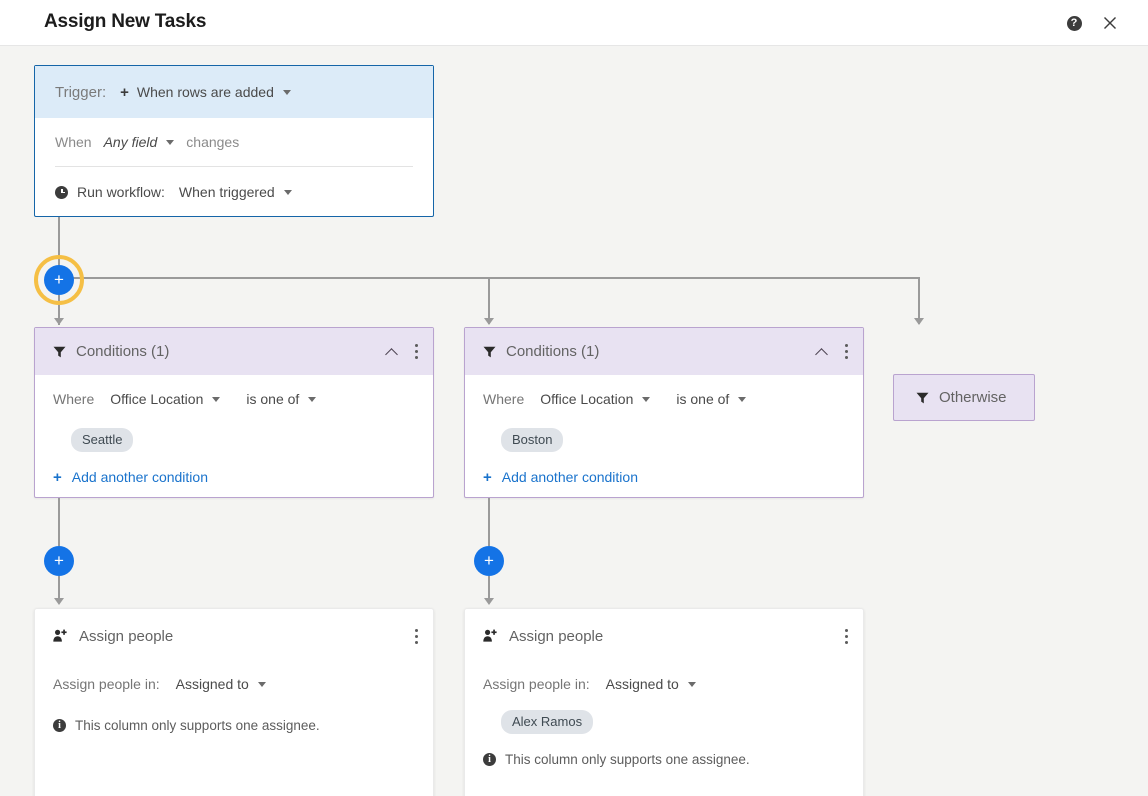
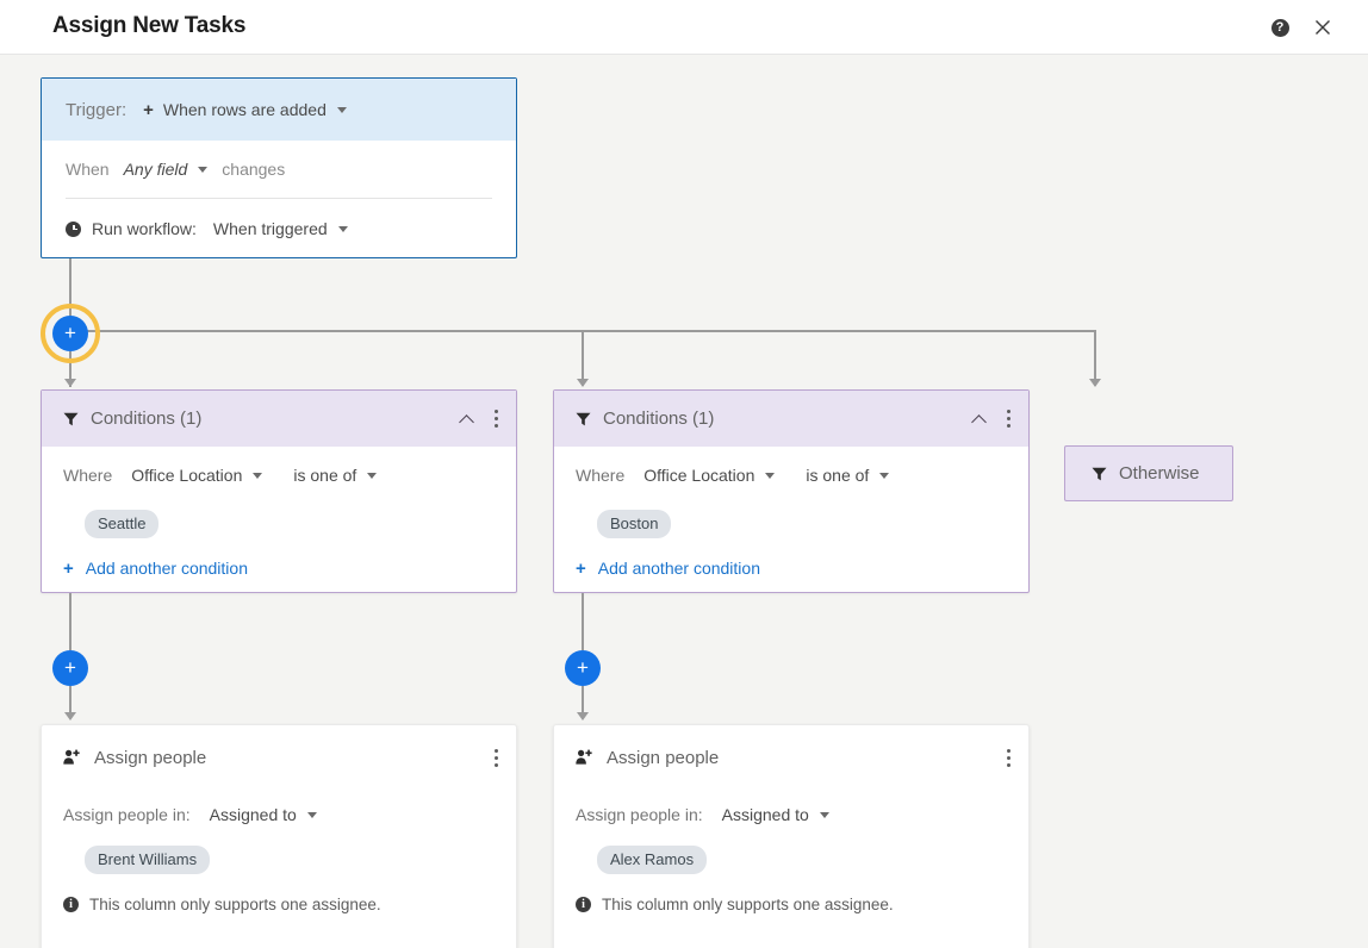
  Assign New Tasks
  ?
  Trigger:
  +
  When rows are added
  When
  Any field
  changes
  Run workflow:
  When triggered
  +
  Conditions (1)
  Where
  Office Location
  is one of
  Seattle
  +
  Add another condition
  Conditions (1)
  Where
  Office Location
  is one of
  Boston
  +
  Add another condition
  Otherwise
  +
  +
  Assign people
  Assign people in:
  Assigned to
+ Brent Williams
  i
  This column only supports one assignee.
  Assign people
  Assign people in:
  Assigned to
  Alex Ramos
  i
  This column only supports one assignee.
